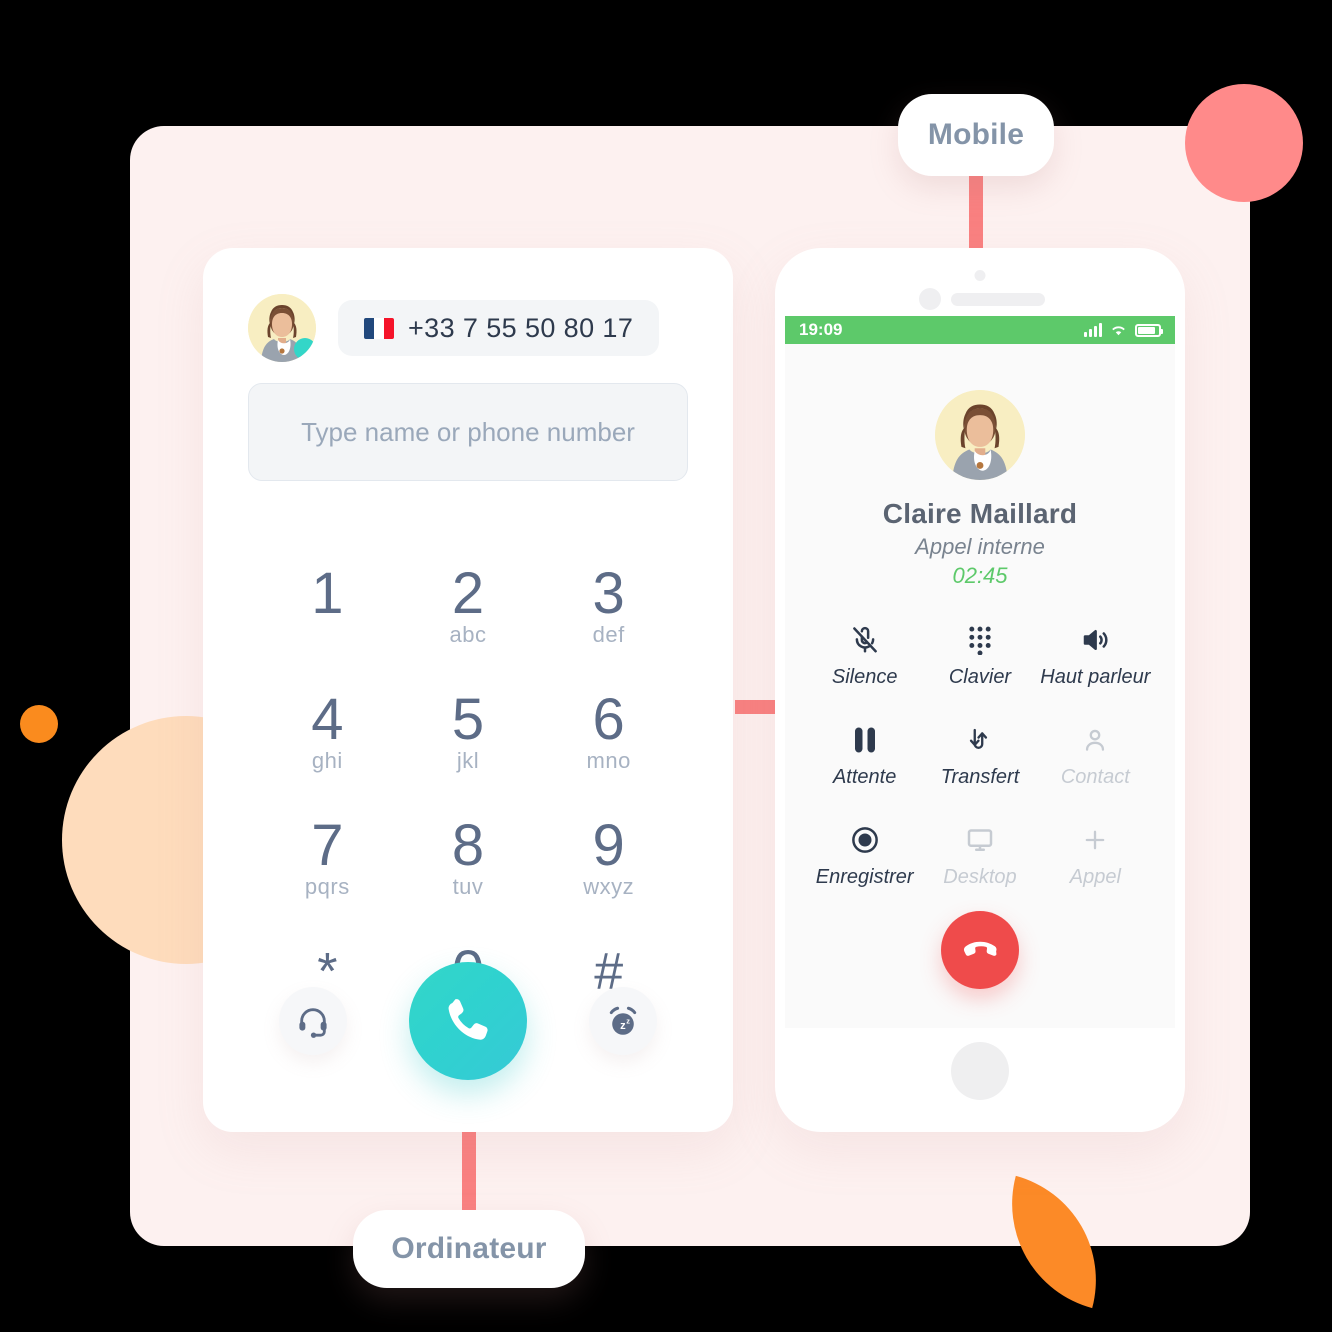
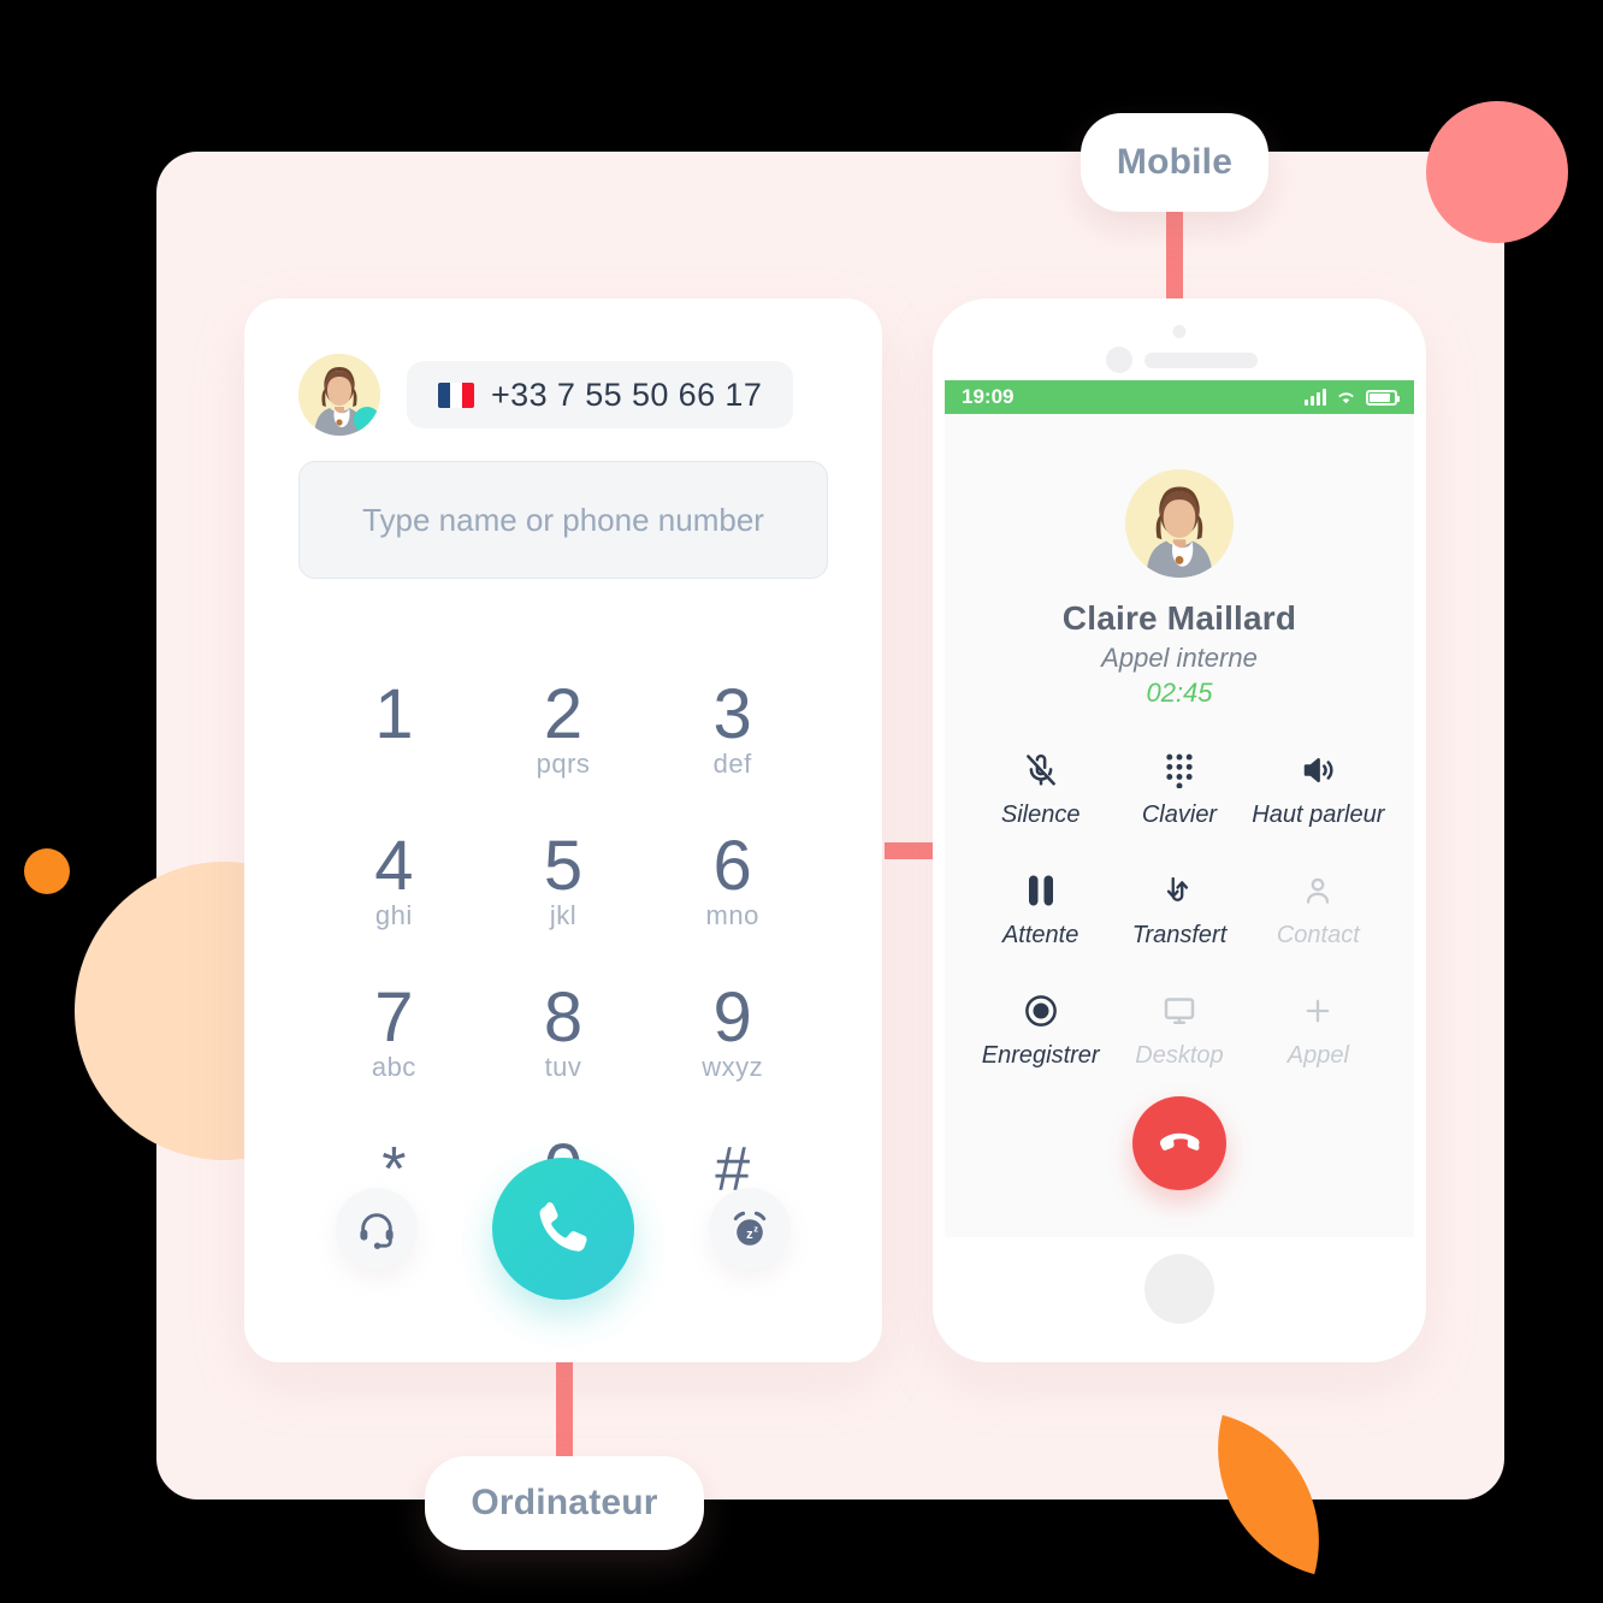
  Mobile
  Ordinateur
- +33 7 55 50 80 17
+ +33 7 55 50 66 17
  Type name or phone number
  1
  2
- abc
+ pqrs
  3
  def
  4
  ghi
  5
  jkl
  6
  mno
  7
- pqrs
+ abc
  8
  tuv
  9
  wxyz
  *
  #
  z
  z
  19:09
  Claire Maillard
  Appel interne
  02:45
  Silence
  Clavier
  Haut parleur
  Attente
  Transfert
  Contact
  Enregistrer
  Desktop
  Appel
